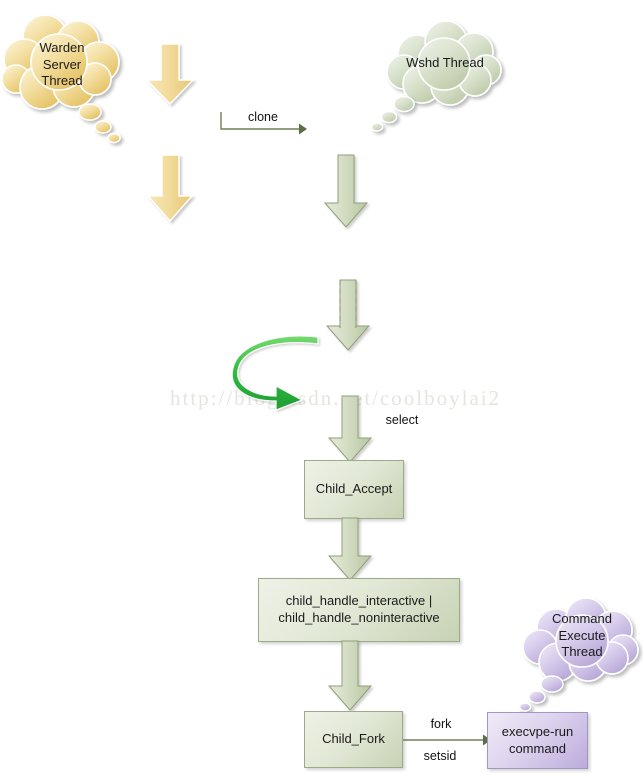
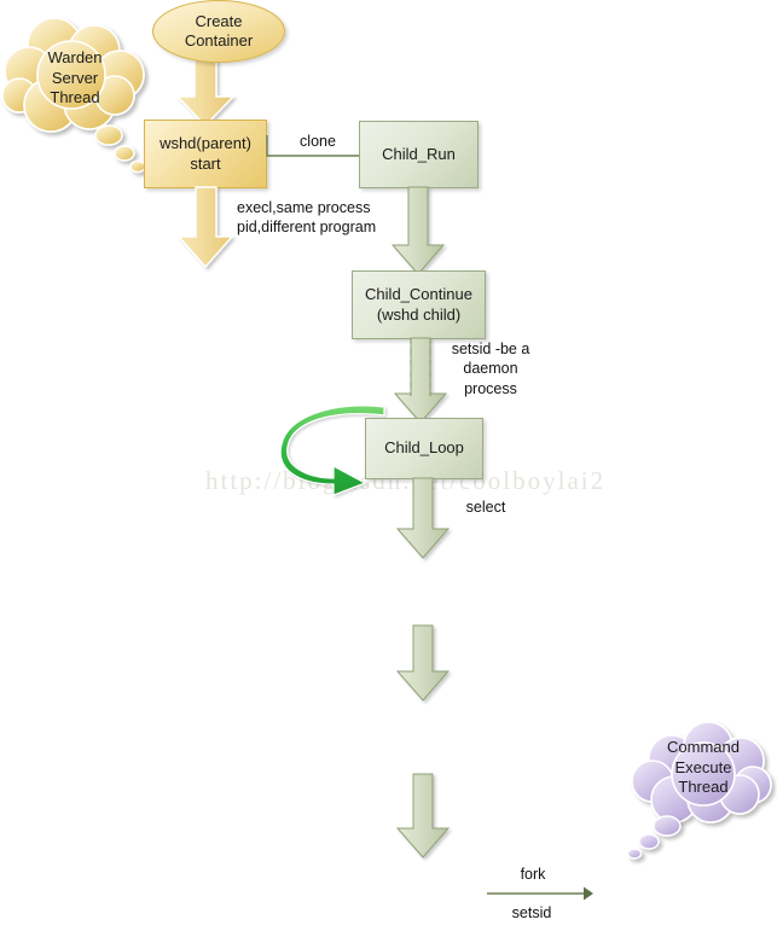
  http://blsdn.et/coolboylai2
  Warden
  Server
  Thread
- Wshd Thread
  Command
  Execute
  Thread
+ Create
+ Container
+ wshd(parent)
+ start
  clone
+ Child_Run
+ execl,same process
+ pid,different program
+ Child_Continue
+ (wshd child)
+ setsid -be a
+ daemon
+ process
+ Child_Loop
  select
- Child_Accept
- child_handle_interactive |
- child_handle_noninteractive
- Child_Fork
  fork
  setsid
- execvpe-run
- command
